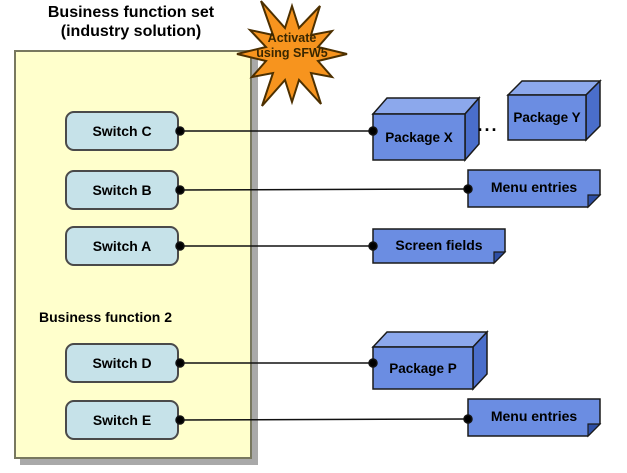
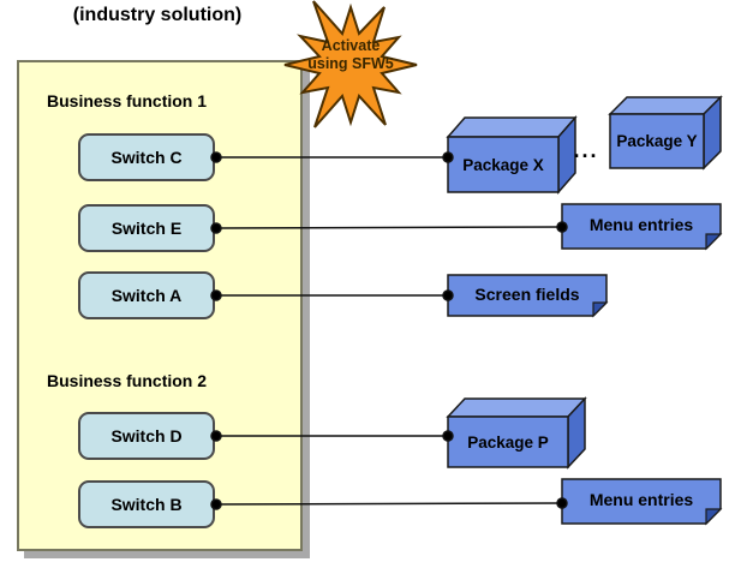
- Business function set
  (industry solution)
+ Business function 1
  Business function 2
  Switch C
- Switch B
+ Switch E
  Switch A
  Switch D
- Switch E
+ Switch B
  Activate
  using SFW5
  Package X
  Package Y
  ...
  Menu entries
  Screen fields
  Package P
  Menu entries
